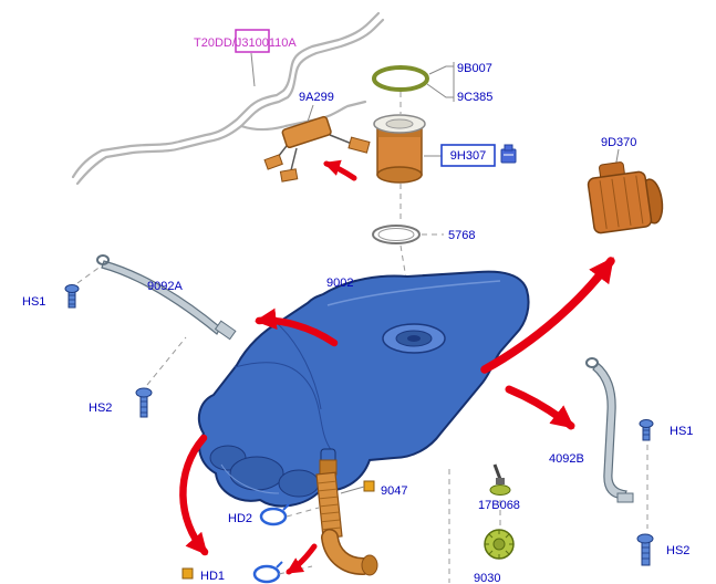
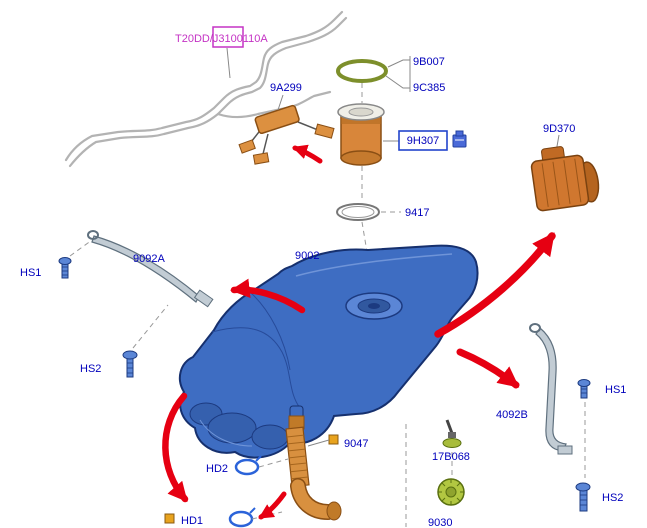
  T20DD/J3100110A
  9B007
  9C385
  9A299
  9H307
  9D370
- 5768
+ 9417
  9092A
  HS1
  HS2
  9002
  4092B
  HS1
  HS2
  9047
  HD2
  HD1
  17B068
  9030
